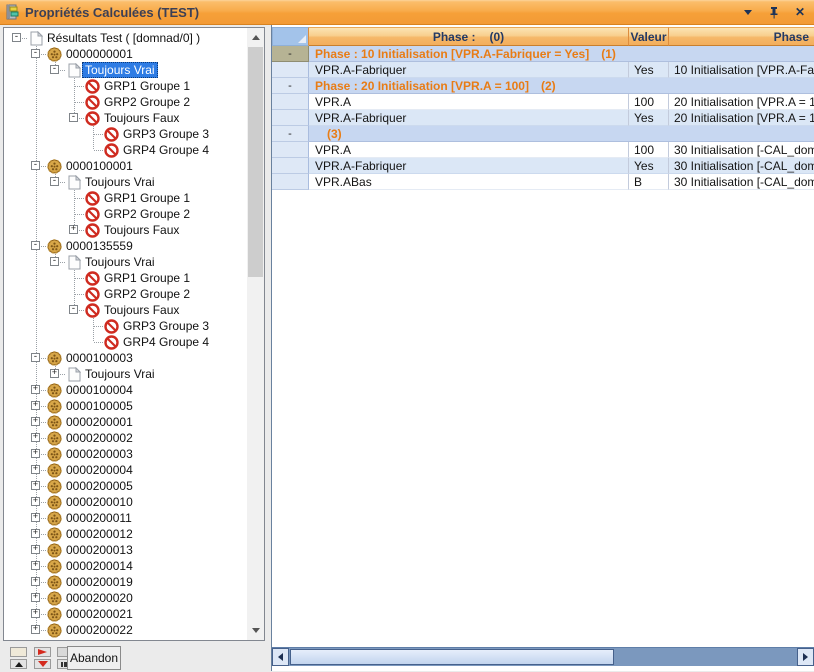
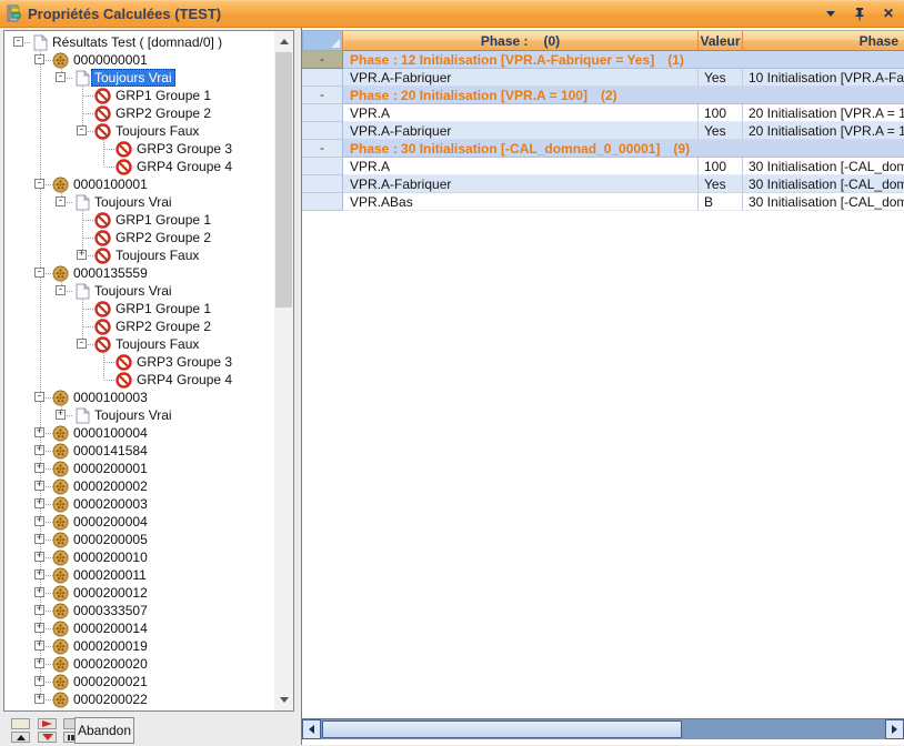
  Propriétés Calculées (TEST)
  ✕
  -
  Résultats Test ( [domnad/0] )
  -
  0000000001
  -
  Toujours Vrai
  GRP1 Groupe 1
  GRP2 Groupe 2
  -
  Toujours Faux
  GRP3 Groupe 3
  GRP4 Groupe 4
  -
  0000100001
  -
  Toujours Vrai
  GRP1 Groupe 1
  GRP2 Groupe 2
  +
  Toujours Faux
  -
  0000135559
  -
  Toujours Vrai
  GRP1 Groupe 1
  GRP2 Groupe 2
  -
  Toujours Faux
  GRP3 Groupe 3
  GRP4 Groupe 4
  -
  0000100003
  +
  Toujours Vrai
  +
  0000100004
  +
- 0000100005
+ 0000141584
  +
  0000200001
  +
  0000200002
  +
  0000200003
  +
  0000200004
  +
  0000200005
  +
  0000200010
  +
  0000200011
  +
  0000200012
  +
- 0000200013
+ 0000333507
  +
  0000200014
  +
  0000200019
  +
  0000200020
  +
  0000200021
  +
  0000200022
  Abandon
  Phase :
  (0)
  Valeur
  Phase
  -
- Phase : 10 Initialisation [VPR.A-Fabriquer = Yes]
+ Phase : 12 Initialisation [VPR.A-Fabriquer = Yes]
  (1)
  VPR.A-Fabriquer
  Yes
  10 Initialisation [VPR.A-Fa
  -
  Phase : 20 Initialisation [VPR.A = 100]
  (2)
  VPR.A
  100
  20 Initialisation [VPR.A = 1
  VPR.A-Fabriquer
  Yes
  20 Initialisation [VPR.A = 1
  -
+ Phase : 30 Initialisation [-CAL_domnad_0_00001]
- (3)
+ (9)
  VPR.A
  100
  30 Initialisation [-CAL_dom
  VPR.A-Fabriquer
  Yes
  30 Initialisation [-CAL_dom
  VPR.ABas
  B
  30 Initialisation [-CAL_dom
